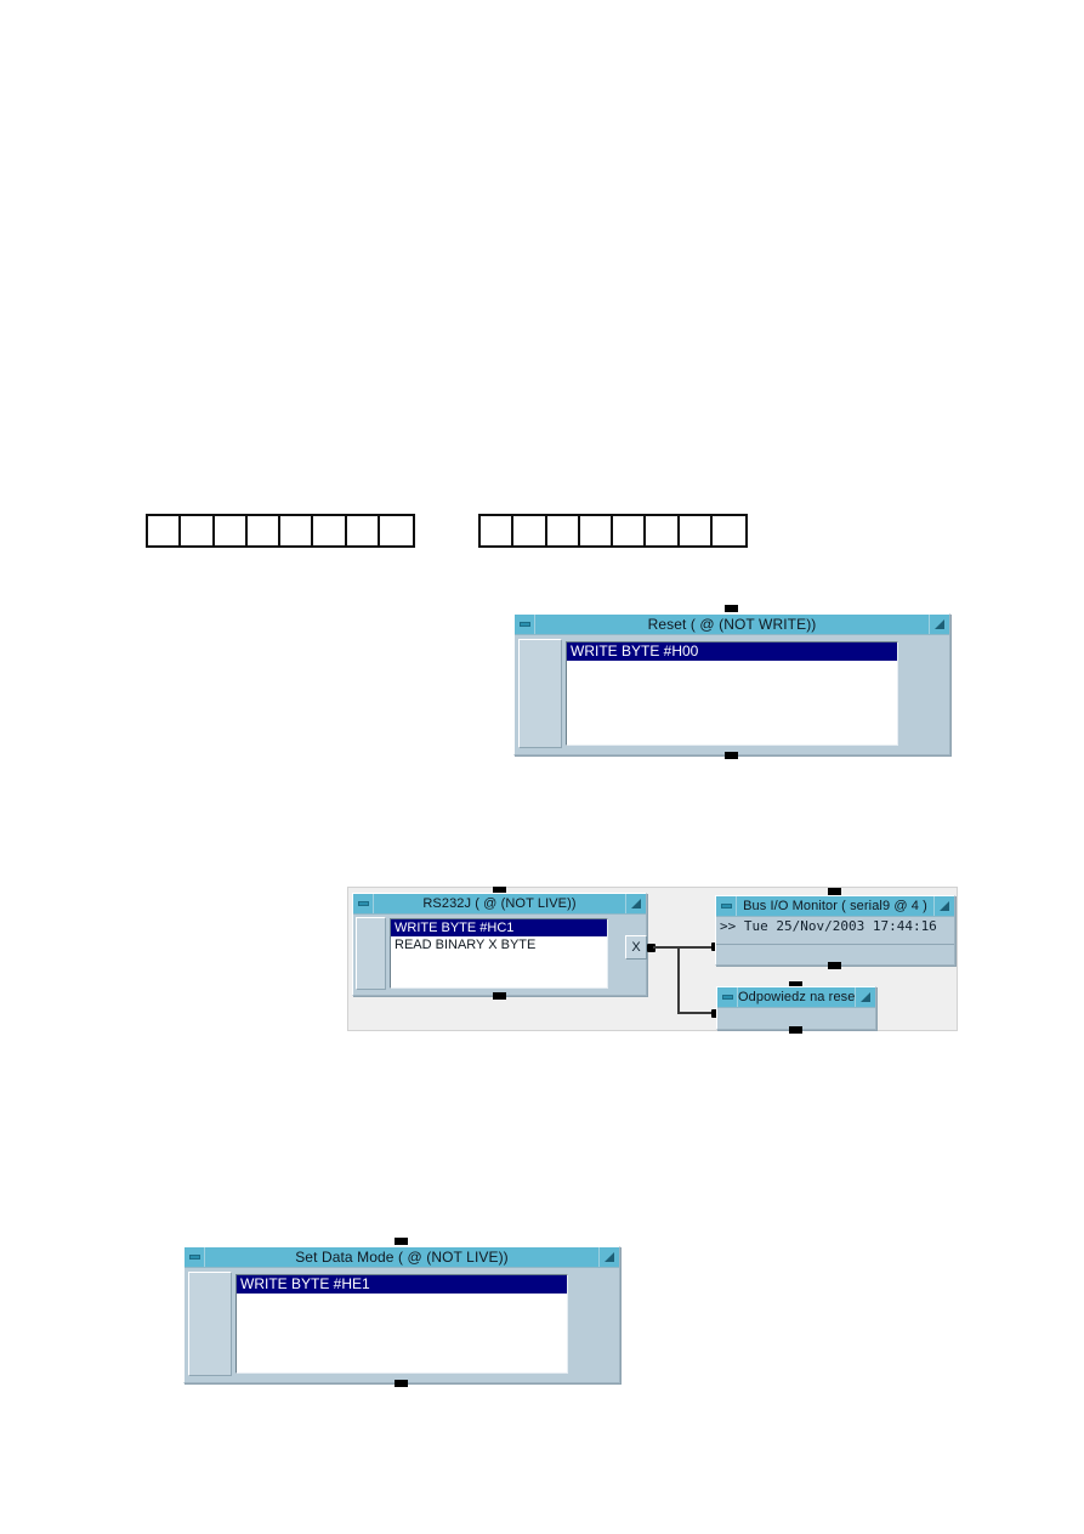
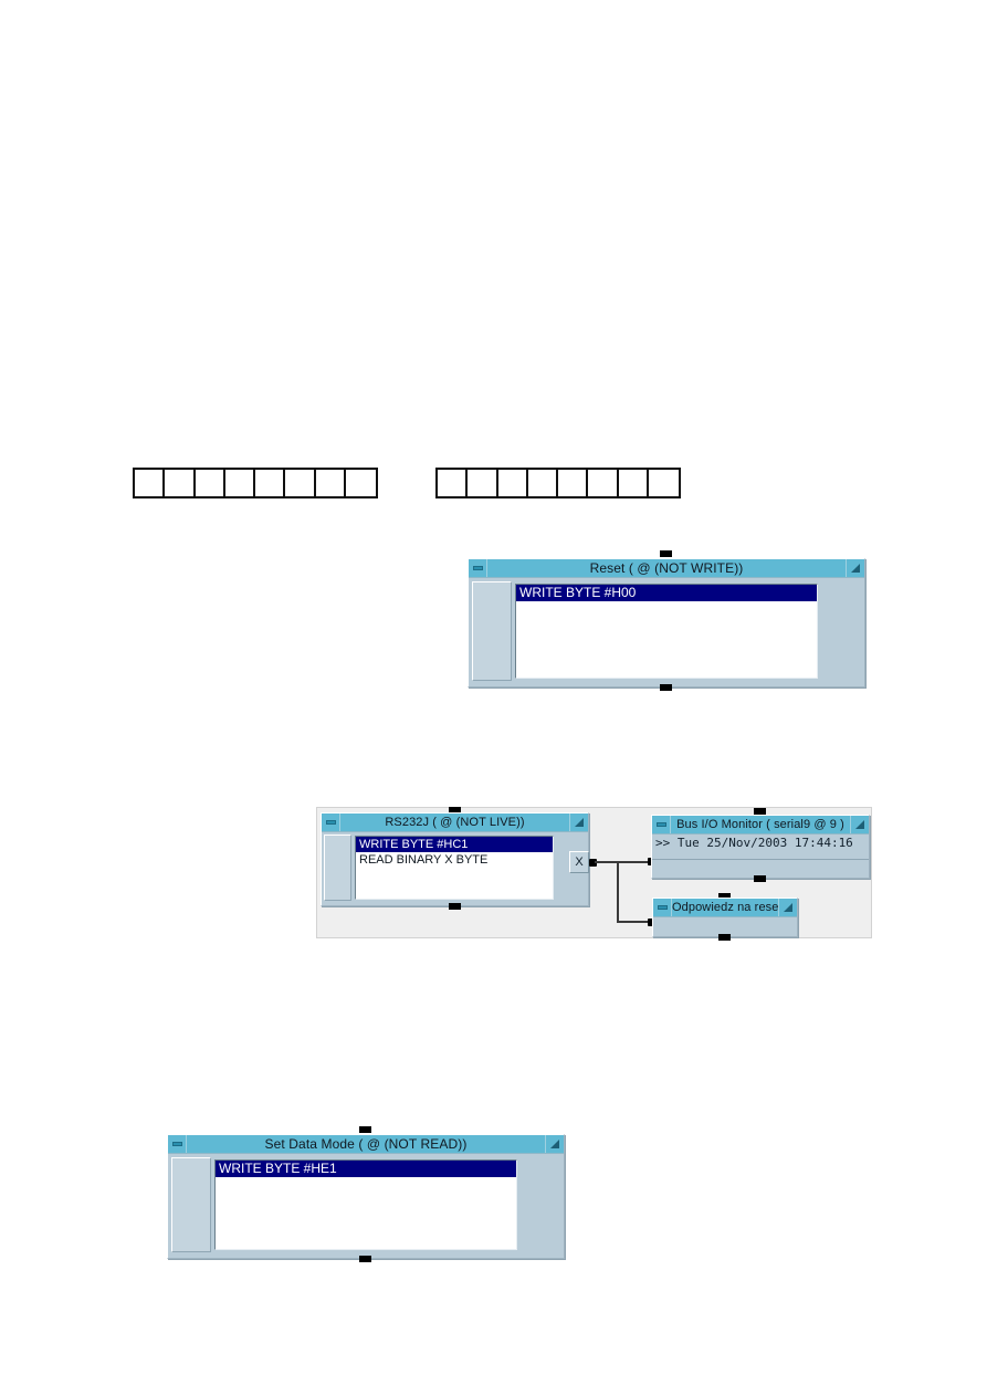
  Reset ( @ (NOT WRITE))
  WRITE BYTE #H00
  RS232J ( @ (NOT LIVE))
  WRITE BYTE #HC1
  READ BINARY X BYTE
  X
- Bus I/O Monitor ( serial9 @ 4 )
+ Bus I/O Monitor ( serial9 @ 9 )
  >> Tue 25/Nov/2003 17:44:16
  Odpowiedz na rese
- Set Data Mode ( @ (NOT LIVE))
+ Set Data Mode ( @ (NOT READ))
  WRITE BYTE #HE1
